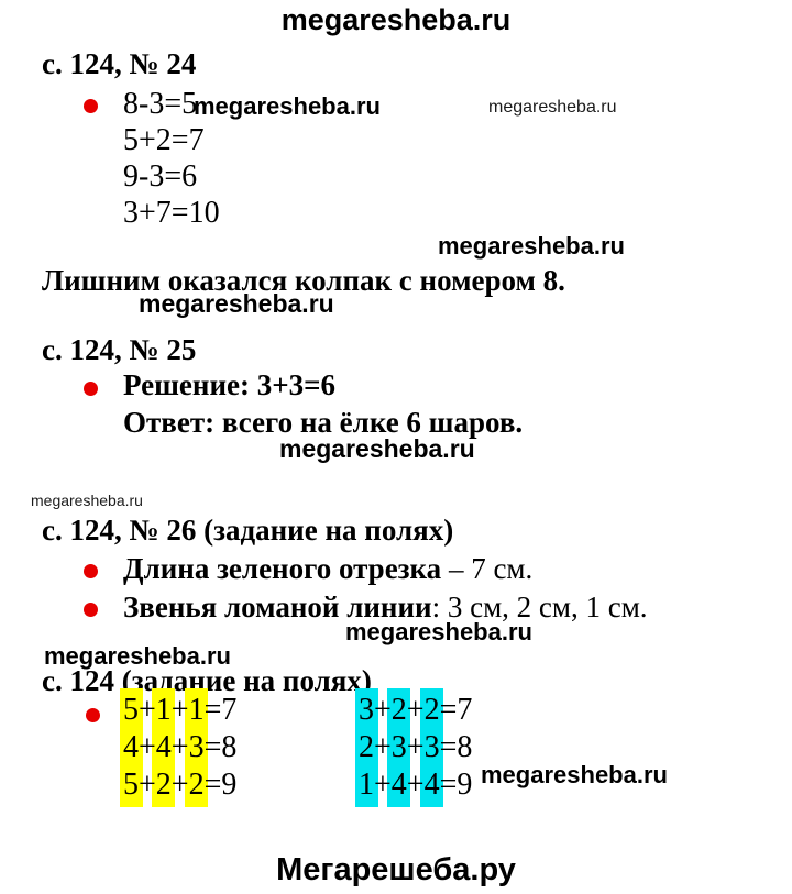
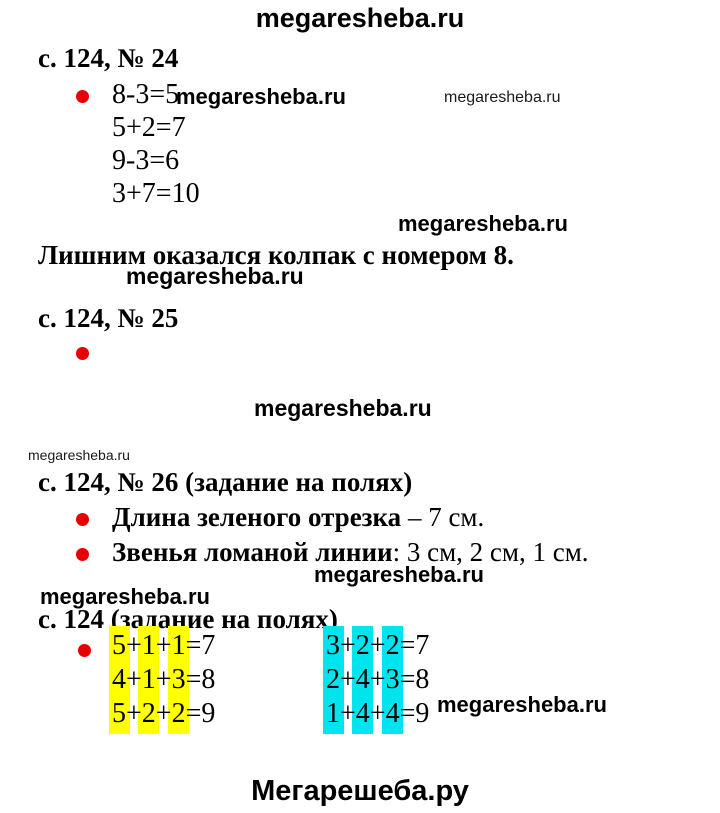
  megaresheba.ru
  с. 124, № 24
  8-3=5
  5+2=7
  9-3=6
  3+7=10
  megaresheba.ru
  megaresheba.ru
  megaresheba.ru
  Лишним оказался колпак с номером 8.
  megaresheba.ru
  с. 124, № 25
- Решение: 3+3=6
- Ответ: всего на ёлке 6 шаров.
  megaresheba.ru
  megaresheba.ru
  с. 124, № 26 (задание на полях)
  Длина зеленого отрезка – 7 см.
  Звенья ломаной линии: 3 см, 2 см, 1 см.
  megaresheba.ru
  megaresheba.ru
  с. 124 (задание на полях)
  5+1+1=7
- 4+4+3=8
+ 4+1+3=8
  5+2+2=9
  3+2+2=7
- 2+3+3=8
+ 2+4+3=8
  1+4+4=9
  megaresheba.ru
  Мегарешеба.ру
